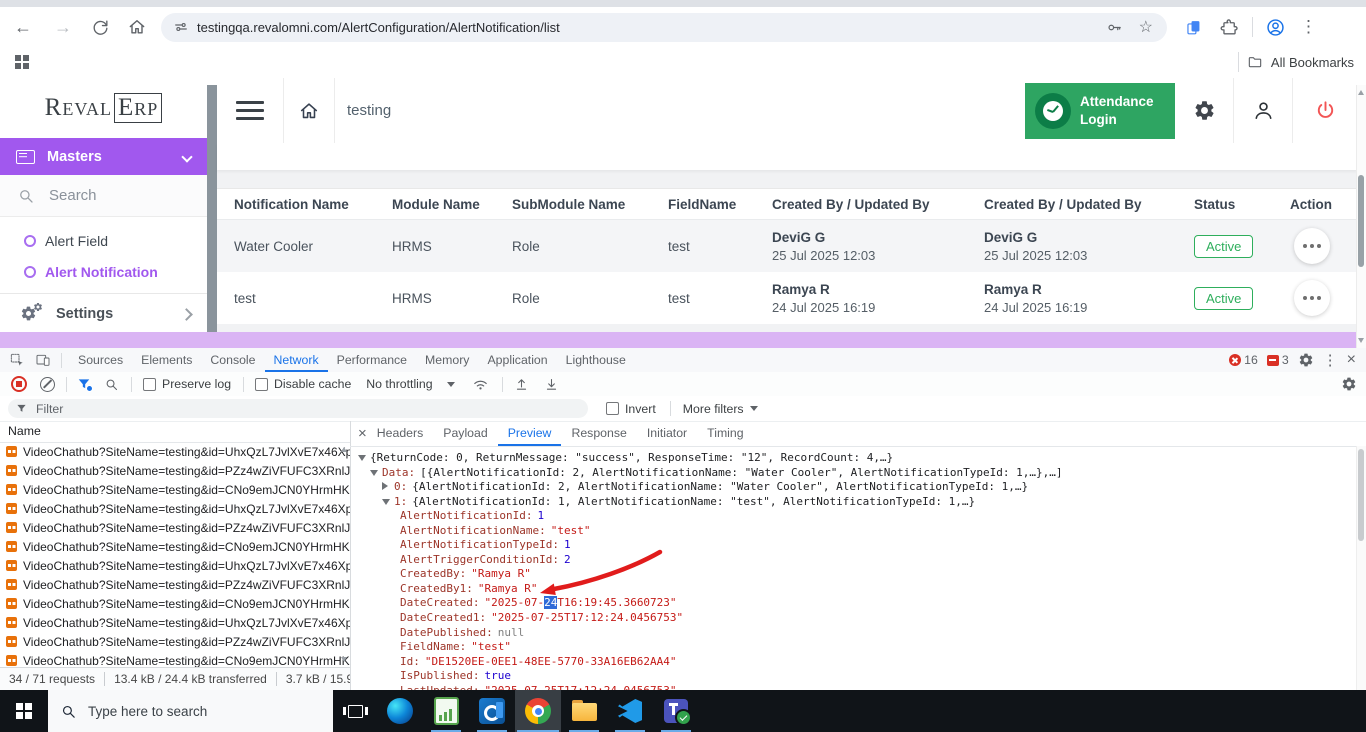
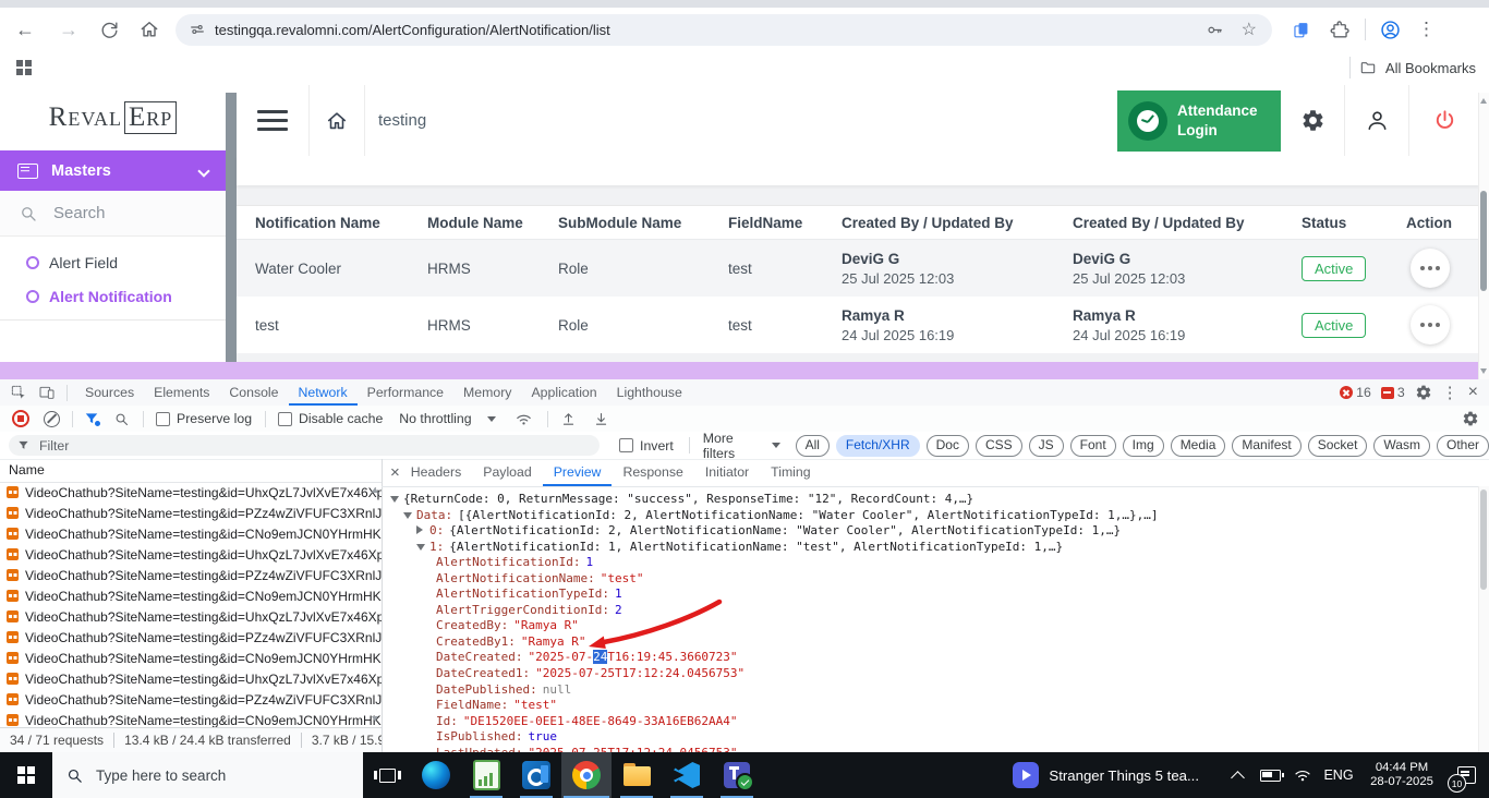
  ←
  →
  testingqa.revalomni.com/AlertConfiguration/AlertNotification/list
  ☆
  ⋮
  All Bookmarks
  Reval
  Erp
  Masters
  Search
  Alert Field
  Alert Notification
- Settings
  testing
  Attendance
  Login
  Notification Name
  Module Name
  SubModule Name
  FieldName
  Created By / Updated By
  Created By / Updated By
  Status
  Action
  Water Cooler
  HRMS
  Role
  test
  DeviG G
  25 Jul 2025 12:03
  DeviG G
  25 Jul 2025 12:03
  Active
  test
  HRMS
  Role
  test
  Ramya R
  24 Jul 2025 16:19
  Ramya R
  24 Jul 2025 16:19
  Active
  Sources
  Elements
  Console
  Network
  Performance
  Memory
  Application
  Lighthouse
  16
  3
  ⋮
  ×
  Preserve log
  Disable cache
  No throttling
  Filter
  Invert
  More filters
+ All
+ Fetch/XHR
+ Doc
+ CSS
+ JS
+ Font
+ Img
+ Media
+ Manifest
+ Socket
+ Wasm
+ Other
  Name
  VideoChathub?SiteName=testing&id=UhxQzL7JvlXvE7x46Xp
  VideoChathub?SiteName=testing&id=PZz4wZiVFUFC3XRnlJ
  VideoChathub?SiteName=testing&id=CNo9emJCN0YHrmHK
  VideoChathub?SiteName=testing&id=UhxQzL7JvlXvE7x46Xp
  VideoChathub?SiteName=testing&id=PZz4wZiVFUFC3XRnlJ
  VideoChathub?SiteName=testing&id=CNo9emJCN0YHrmHK
  VideoChathub?SiteName=testing&id=UhxQzL7JvlXvE7x46Xp
  VideoChathub?SiteName=testing&id=PZz4wZiVFUFC3XRnlJ
  VideoChathub?SiteName=testing&id=CNo9emJCN0YHrmHK
  VideoChathub?SiteName=testing&id=UhxQzL7JvlXvE7x46Xp
  VideoChathub?SiteName=testing&id=PZz4wZiVFUFC3XRnlJ
  VideoChathub?SiteName=testing&id=CNo9emJCN0YHrmHK
  34 / 71 requests
  13.4 kB / 24.4 kB transferred
  3.7 kB / 15.9
  ×
  Headers
  Payload
  Preview
  Response
  Initiator
  Timing
  {ReturnCode: 0, ReturnMessage: "success", ResponseTime: "12", RecordCount: 4,…}
  Data: [{AlertNotificationId: 2, AlertNotificationName: "Water Cooler", AlertNotificationTypeId: 1,…},…]
  0: {AlertNotificationId: 2, AlertNotificationName: "Water Cooler", AlertNotificationTypeId: 1,…}
  1: {AlertNotificationId: 1, AlertNotificationName: "test", AlertNotificationTypeId: 1,…}
  AlertNotificationId: 1
  AlertNotificationName: "test"
  AlertNotificationTypeId: 1
  AlertTriggerConditionId: 2
  CreatedBy: "Ramya R"
  CreatedBy1: "Ramya R"
  DateCreated: "2025-07-24T16:19:45.3660723"
  DateCreated1: "2025-07-25T17:12:24.0456753"
  DatePublished: null
  FieldName: "test"
- Id: "DE1520EE-0EE1-48EE-5770-33A16EB62AA4"
+ Id: "DE1520EE-0EE1-48EE-8649-33A16EB62AA4"
  IsPublished: true
  Type here to search
+ Stranger Things 5 tea...
+ ENG
+ 04:44 PM
+ 28-07-2025
+ 10
